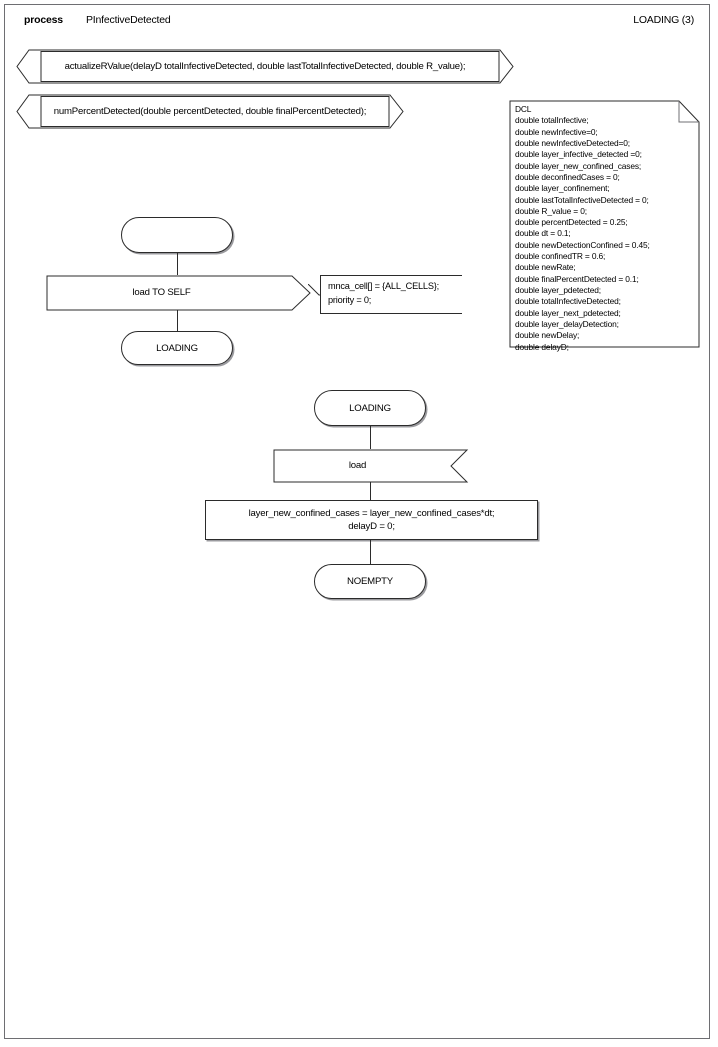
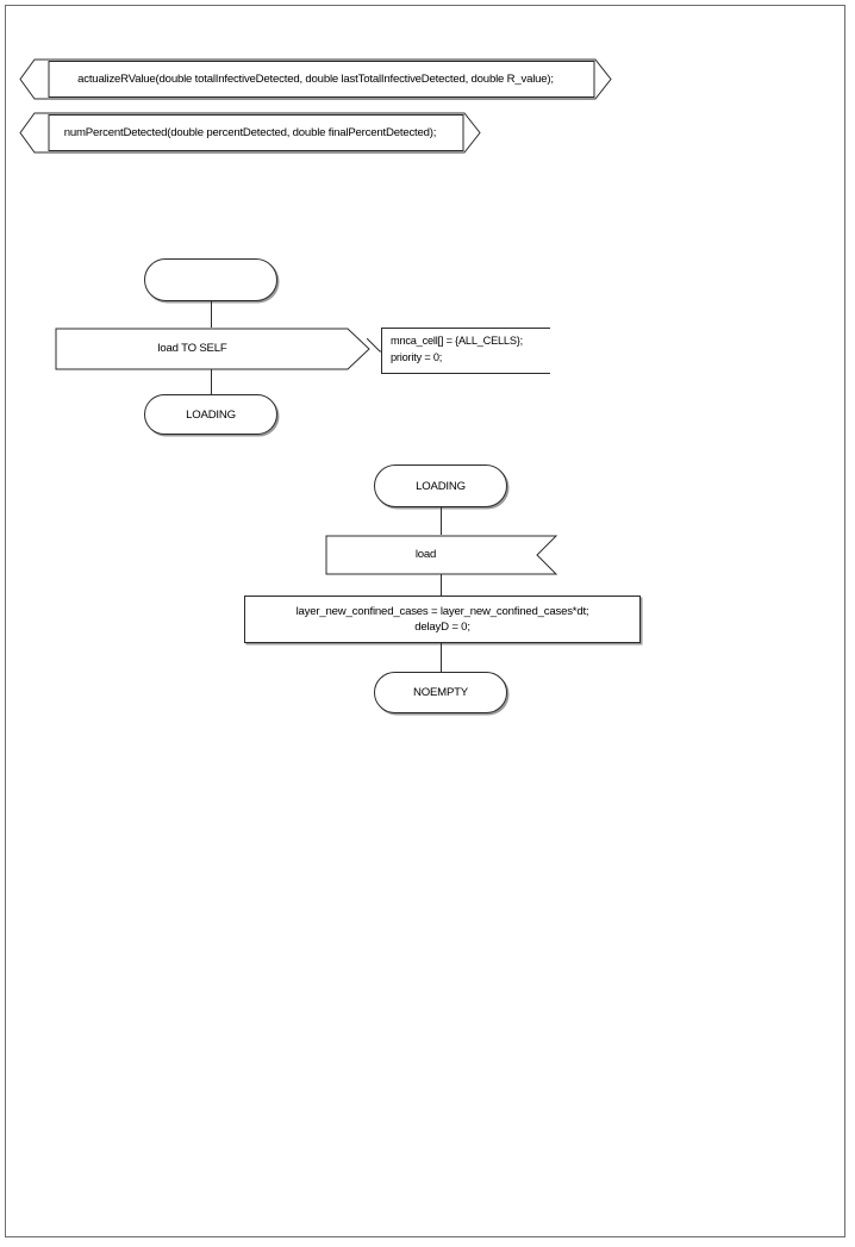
- process
- PInfectiveDetected
- LOADING (3)
- actualizeRValue(delayD totalInfectiveDetected, double lastTotalInfectiveDetected, double R_value);
+ actualizeRValue(double totalInfectiveDetected, double lastTotalInfectiveDetected, double R_value);
  numPercentDetected(double percentDetected, double finalPercentDetected);
- DCL
- double totalInfective;
- double newInfective=0;
- double newInfectiveDetected=0;
- double layer_infective_detected =0;
- double layer_new_confined_cases;
- double deconfinedCases = 0;
- double layer_confinement;
- double lastTotalInfectiveDetected = 0;
- double R_value = 0;
- double percentDetected = 0.25;
- double dt = 0.1;
- double newDetectionConfined = 0.45;
- double confinedTR = 0.6;
- double newRate;
- double finalPercentDetected = 0.1;
- double layer_pdetected;
- double totalInfectiveDetected;
- double layer_next_pdetected;
- double layer_delayDetection;
- double newDelay;
- double delayD;
  load TO SELF
  mnca_cell[] = {ALL_CELLS};
  priority = 0;
  LOADING
  LOADING
  load
  layer_new_confined_cases = layer_new_confined_cases*dt;
  delayD = 0;
  NOEMPTY
